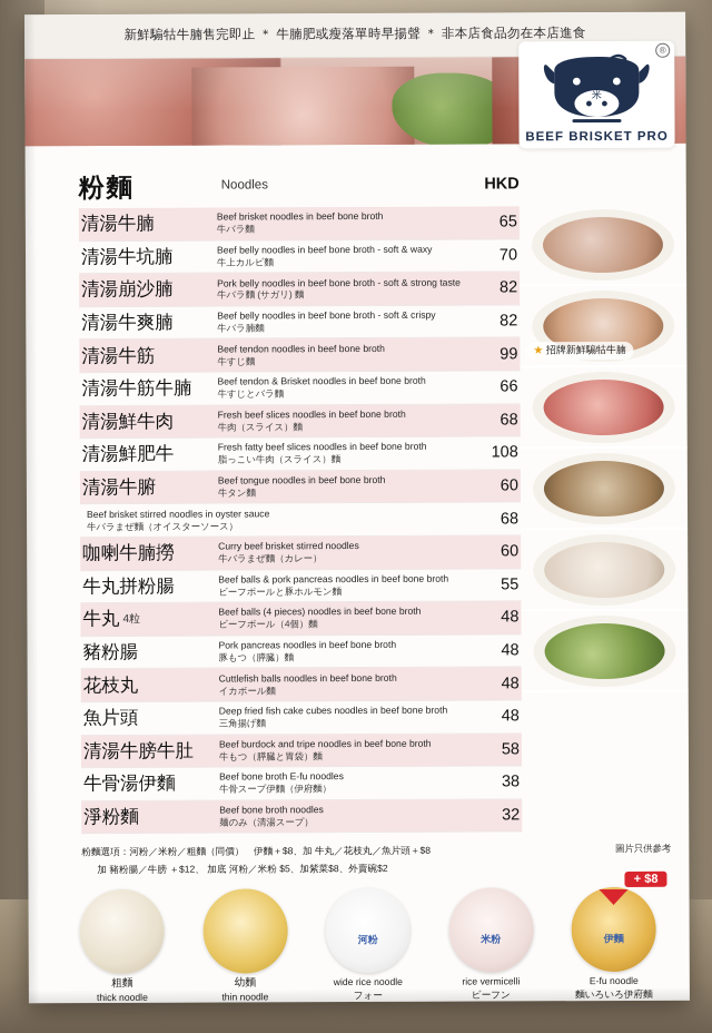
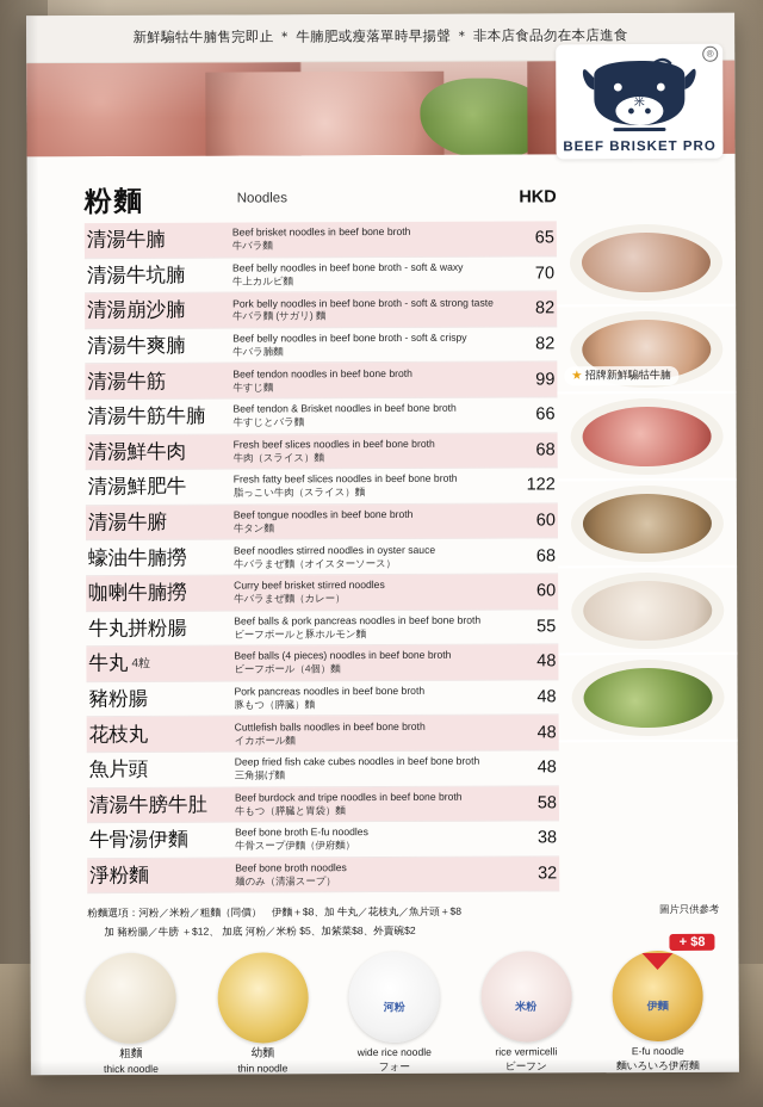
  新鮮騸牯牛腩售完即止 ＊ 牛腩肥或瘦落單時早揚聲 ＊ 非本店食品勿在本店進食
  ®
  米
  BEEF BRISKET PRO
  ★ 招牌新鮮騸牯牛腩
  粉麵
  Noodles
  HKD
  清湯牛腩
  Beef brisket noodles in beef bone broth
  牛バラ麵
  65
  清湯牛坑腩
  Beef belly noodles in beef bone broth - soft & waxy
  牛上カルビ麵
  70
  清湯崩沙腩
  Pork belly noodles in beef bone broth - soft & strong taste
  牛バラ麵 (サガリ) 麵
  82
  清湯牛爽腩
  Beef belly noodles in beef bone broth - soft & crispy
  牛バラ腩麵
  82
  清湯牛筋
  Beef tendon noodles in beef bone broth
  牛すじ麵
  99
  清湯牛筋牛腩
  Beef tendon & Brisket noodles in beef bone broth
  牛すじとバラ麵
  66
  清湯鮮牛肉
  Fresh beef slices noodles in beef bone broth
  牛肉（スライス）麵
  68
  清湯鮮肥牛
  Fresh fatty beef slices noodles in beef bone broth
  脂っこい牛肉（スライス）麵
- 108
+ 122
  清湯牛腑
  Beef tongue noodles in beef bone broth
  牛タン麵
  60
+ 蠔油牛腩撈
- Beef brisket stirred noodles in oyster sauce
+ Beef noodles stirred noodles in oyster sauce
  牛バラまぜ麵（オイスターソース）
  68
  咖喇牛腩撈
  Curry beef brisket stirred noodles
  牛バラまぜ麵（カレー）
  60
  牛丸拼粉腸
  Beef balls & pork pancreas noodles in beef bone broth
  ビーフボールと豚ホルモン麵
  55
  牛丸
  4粒
  Beef balls (4 pieces) noodles in beef bone broth
  ビーフボール（4個）麵
  48
  豬粉腸
  Pork pancreas noodles in beef bone broth
  豚もつ（膵臓）麵
  48
  花枝丸
  Cuttlefish balls noodles in beef bone broth
  イカボール麵
  48
  魚片頭
  Deep fried fish cake cubes noodles in beef bone broth
  三角揚げ麵
  48
  清湯牛膀牛肚
  Beef burdock and tripe noodles in beef bone broth
  牛もつ（膵臓と胃袋）麵
  58
  牛骨湯伊麵
  Beef bone broth E-fu noodles
  牛骨スープ伊麵（伊府麵）
  38
  淨粉麵
  Beef bone broth noodles
  麺のみ（清湯スープ）
  32
  粉麵選項：河粉／米粉／粗麵（同價） 伊麵＋$8、加 牛丸／花枝丸／魚片頭＋$8
  加 豬粉腸／牛膀 ＋$12、 加底 河粉／米粉 $5、加紫菜$8、外賣碗$2
  圖片只供參考
  粗麵
  幼麵
  河粉
  wide rice noodle
  米粉
  rice vermicelli
  + $8
  伊麵
  E-fu noodle
